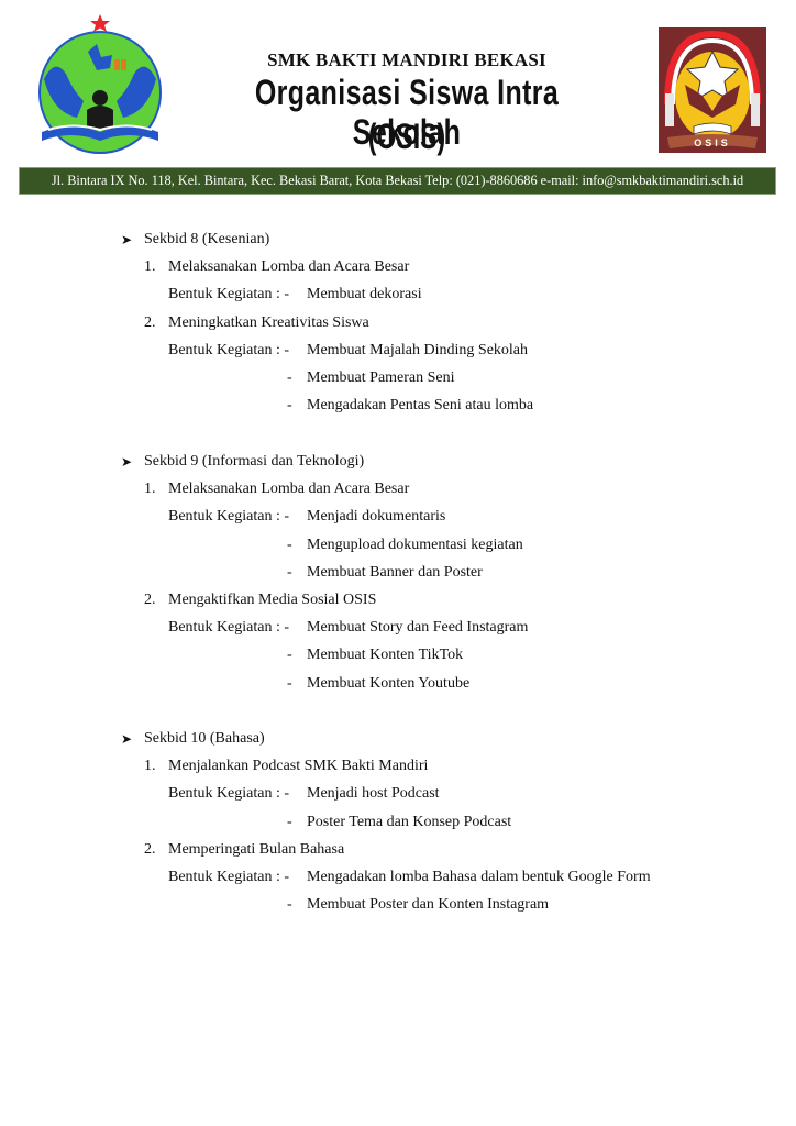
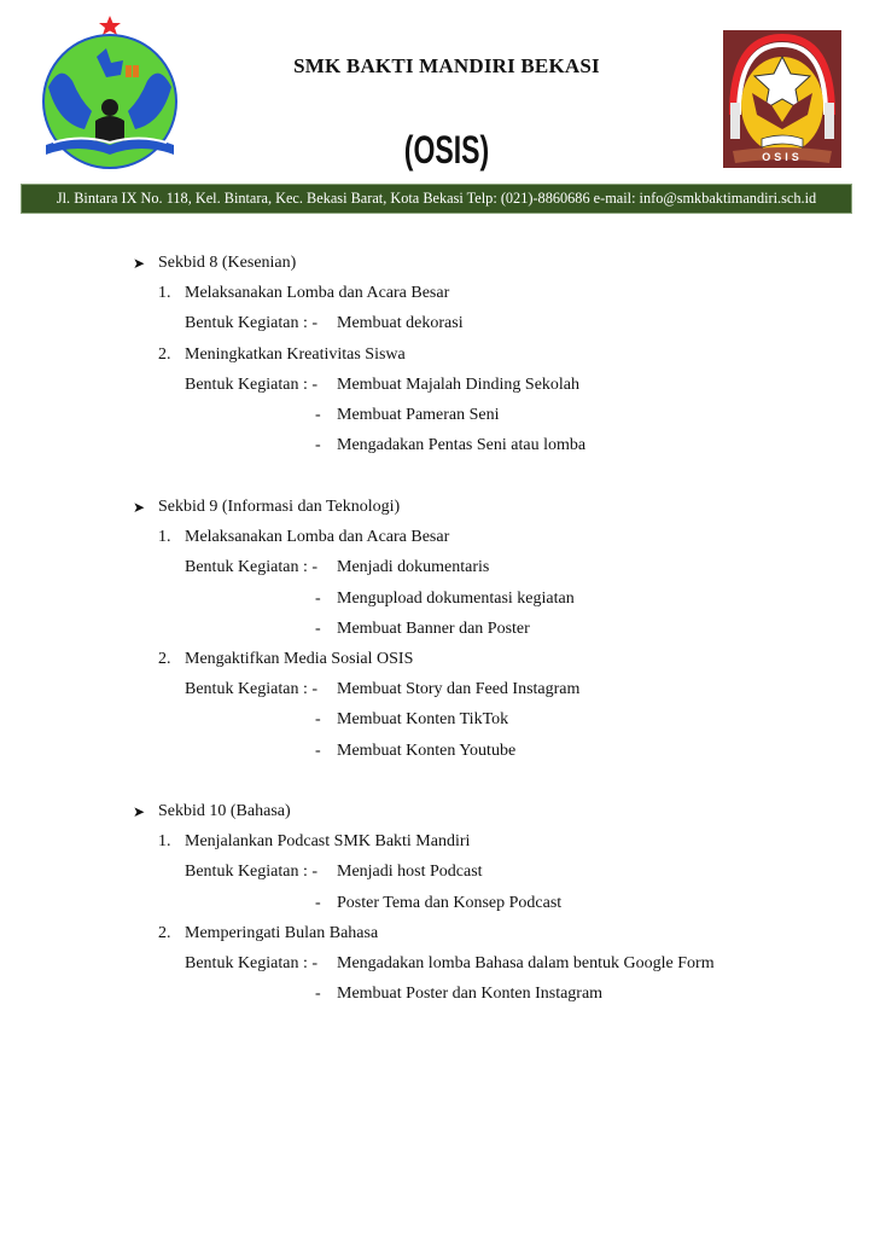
  SMK BAKTI MANDIRI BEKASI
- Organisasi Siswa Intra Sekolah
  (OSIS)
  OSIS
  Jl. Bintara IX No. 118, Kel. Bintara, Kec. Bekasi Barat, Kota Bekasi Telp: (021)-8860686 e-mail: info@smkbaktimandiri.sch.id
  ➤
  Sekbid 8 (Kesenian)
  1.
  Melaksanakan Lomba dan Acara Besar
  Bentuk Kegiatan : -
  Membuat dekorasi
  2.
  Meningkatkan Kreativitas Siswa
  Bentuk Kegiatan : -
  Membuat Majalah Dinding Sekolah
  -
  Membuat Pameran Seni
  -
  Mengadakan Pentas Seni atau lomba
  ➤
  Sekbid 9 (Informasi dan Teknologi)
  1.
  Melaksanakan Lomba dan Acara Besar
  Bentuk Kegiatan : -
  Menjadi dokumentaris
  -
  Mengupload dokumentasi kegiatan
  -
  Membuat Banner dan Poster
  2.
  Mengaktifkan Media Sosial OSIS
  Bentuk Kegiatan : -
  Membuat Story dan Feed Instagram
  -
  Membuat Konten TikTok
  -
  Membuat Konten Youtube
  ➤
  Sekbid 10 (Bahasa)
  1.
  Menjalankan Podcast SMK Bakti Mandiri
  Bentuk Kegiatan : -
  Menjadi host Podcast
  -
  Poster Tema dan Konsep Podcast
  2.
  Memperingati Bulan Bahasa
  Bentuk Kegiatan : -
  Mengadakan lomba Bahasa dalam bentuk Google Form
  -
  Membuat Poster dan Konten Instagram
